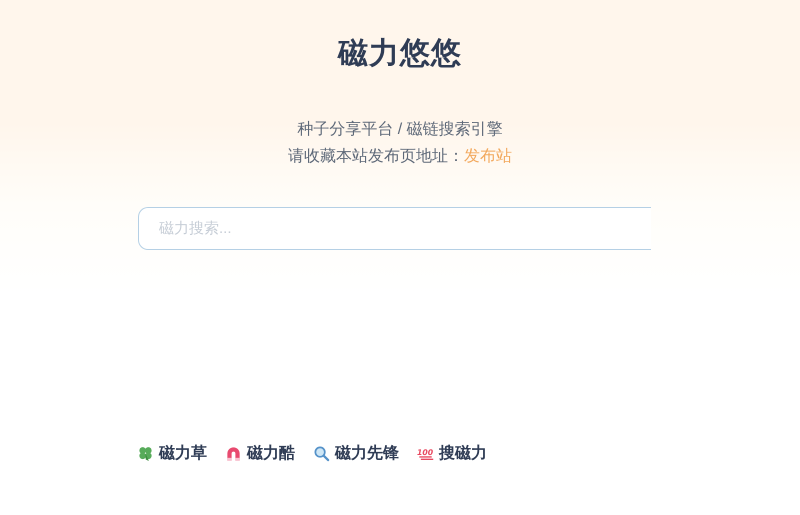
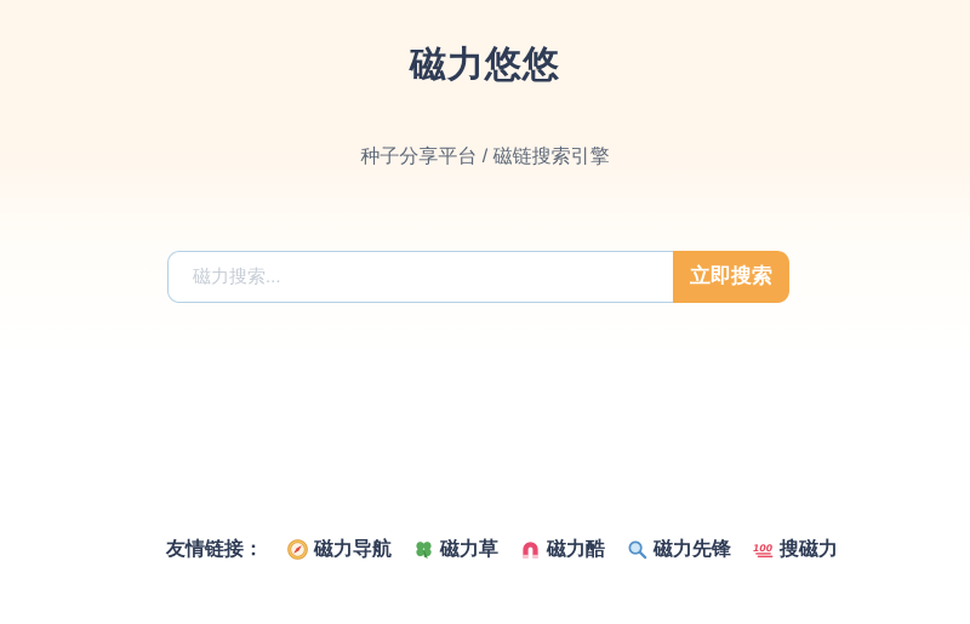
  磁力悠悠
  种子分享平台 / 磁链搜索引擎
- 请收藏本站发布页地址：发布站
  磁力搜索...
+ 立即搜索
+ 友情链接：
+ 磁力导航
  磁力草
  磁力酷
  磁力先锋
  100
  搜磁力
